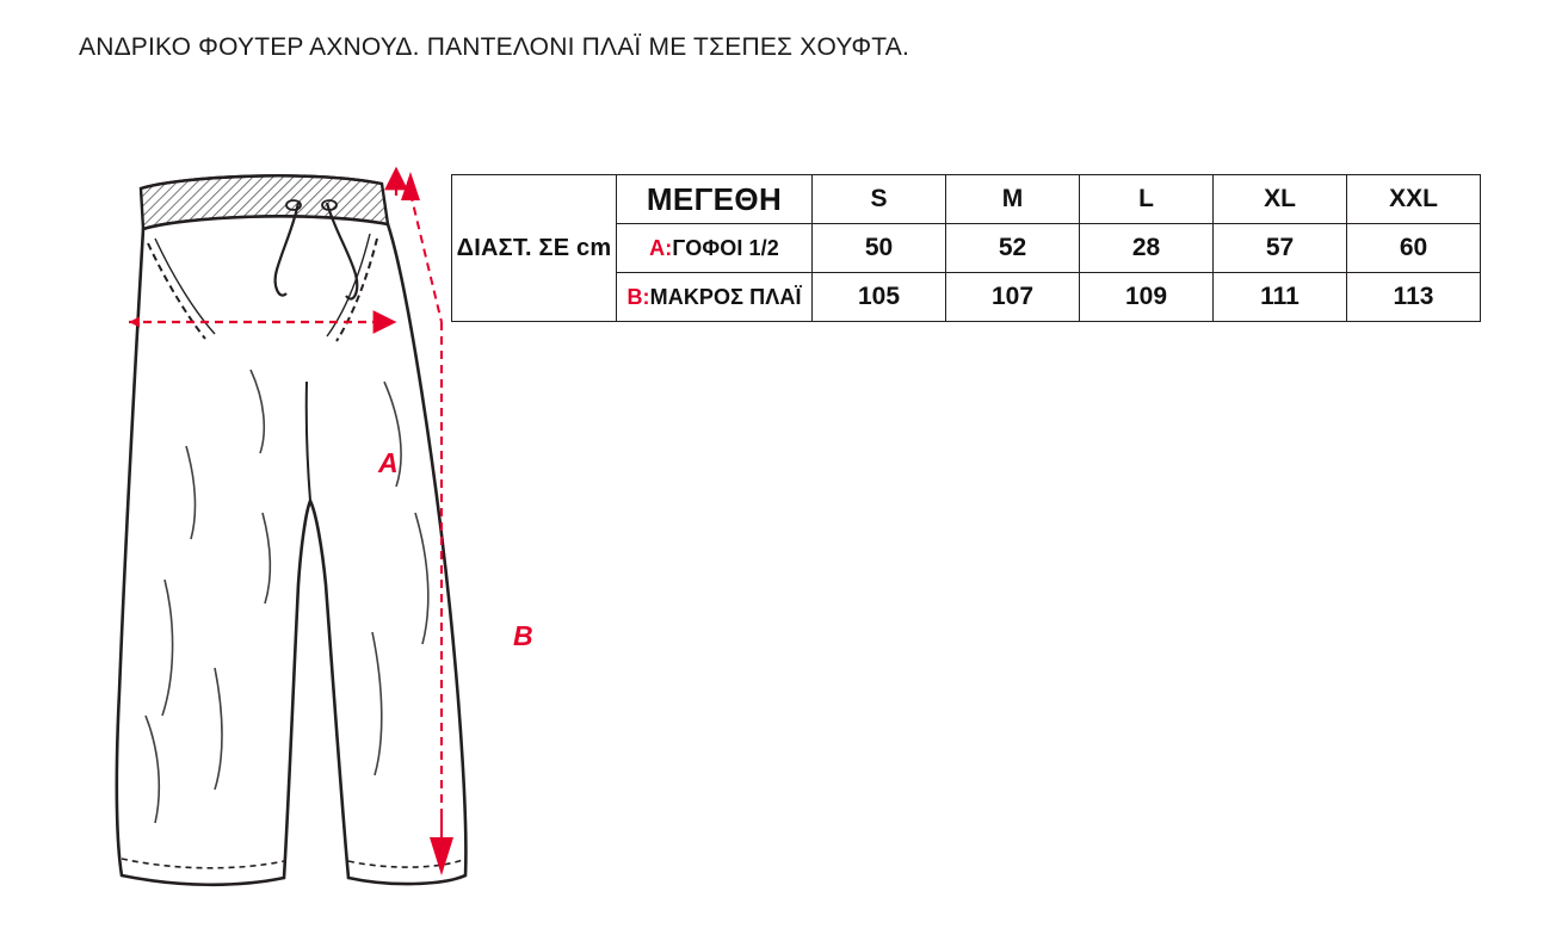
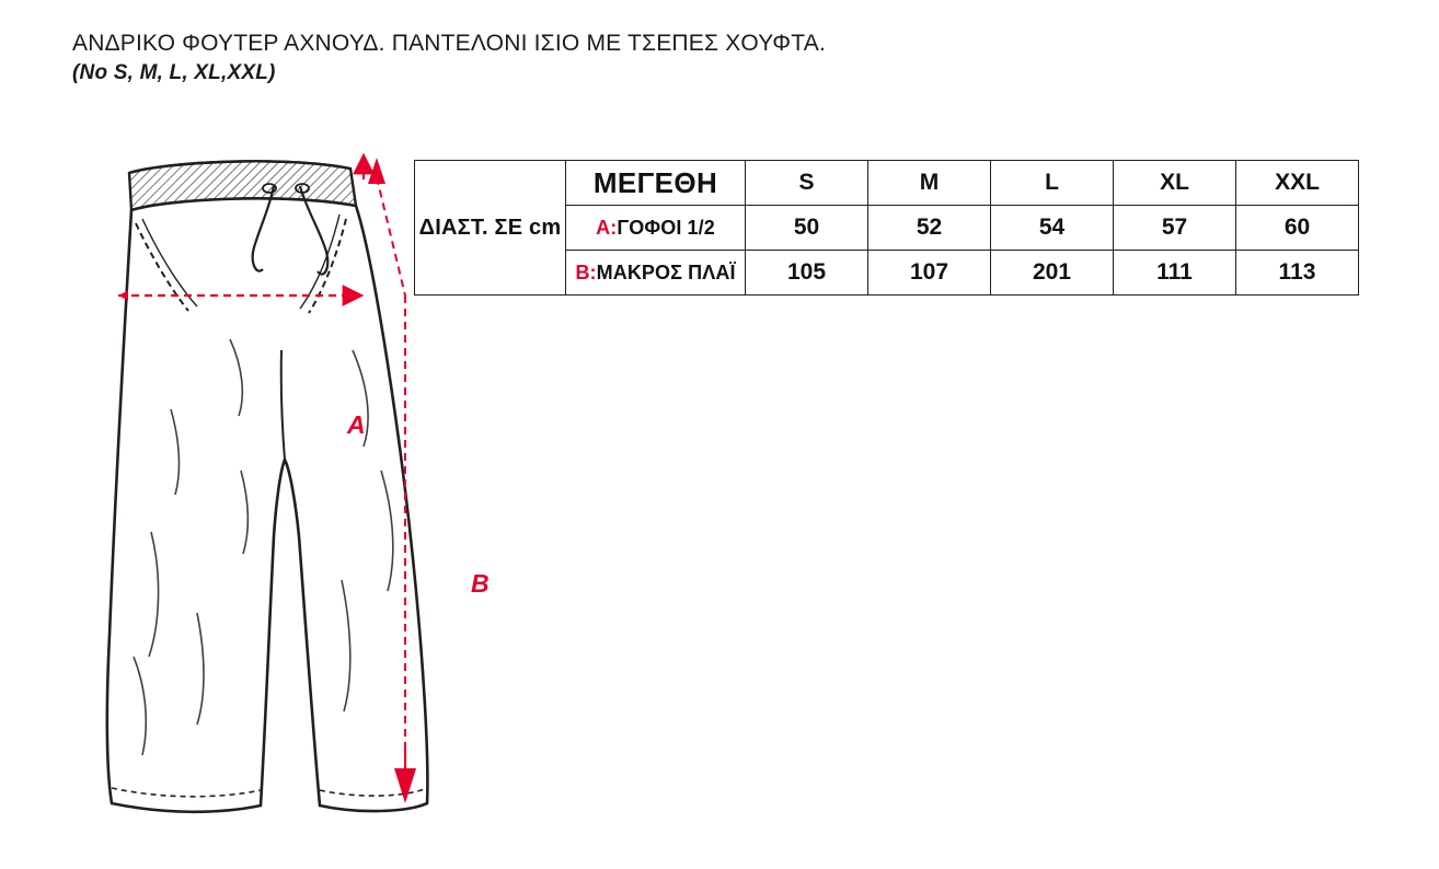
- ΑΝΔΡΙΚΟ ΦΟΥΤΕΡ ΑΧΝΟΥΔ. ΠΑΝΤΕΛΟΝΙ ΠΛΑΪ ΜΕ ΤΣΕΠΕΣ ΧΟΥΦΤΑ.
+ ΑΝΔΡΙΚΟ ΦΟΥΤΕΡ ΑΧΝΟΥΔ. ΠΑΝΤΕΛΟΝΙ ΙΣΙΟ ΜΕ ΤΣΕΠΕΣ ΧΟΥΦΤΑ.
+ (No S, M, L, XL,XXL)
  A
  B
  ΔΙΑΣΤ. ΣΕ cm	ΜΕΓΕΘΗ	S	M	L	XL	XXL
- A:ΓΟΦΟΙ 1/2	50	52	28	57	60
+ A:ΓΟΦΟΙ 1/2	50	52	54	57	60
- B:ΜΑΚΡΟΣ ΠΛΑΪ	105	107	109	111	113
+ B:ΜΑΚΡΟΣ ΠΛΑΪ	105	107	201	111	113
